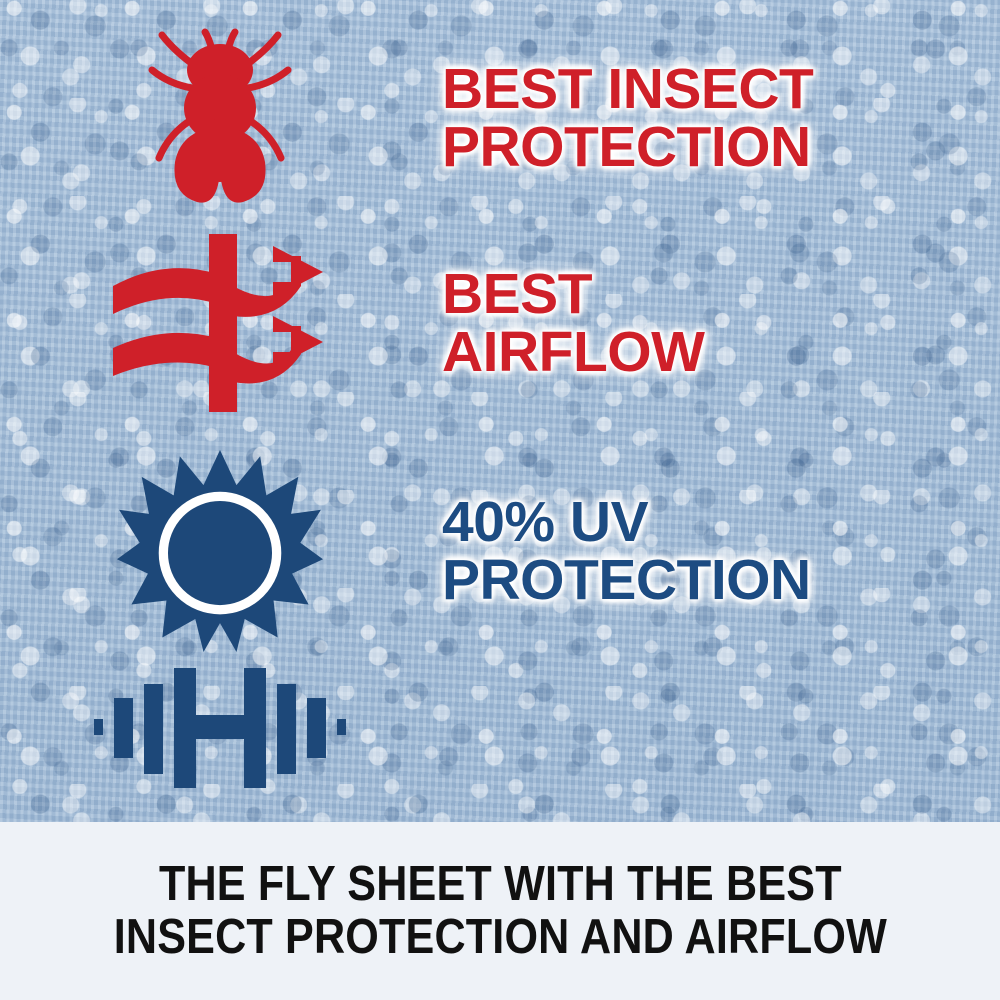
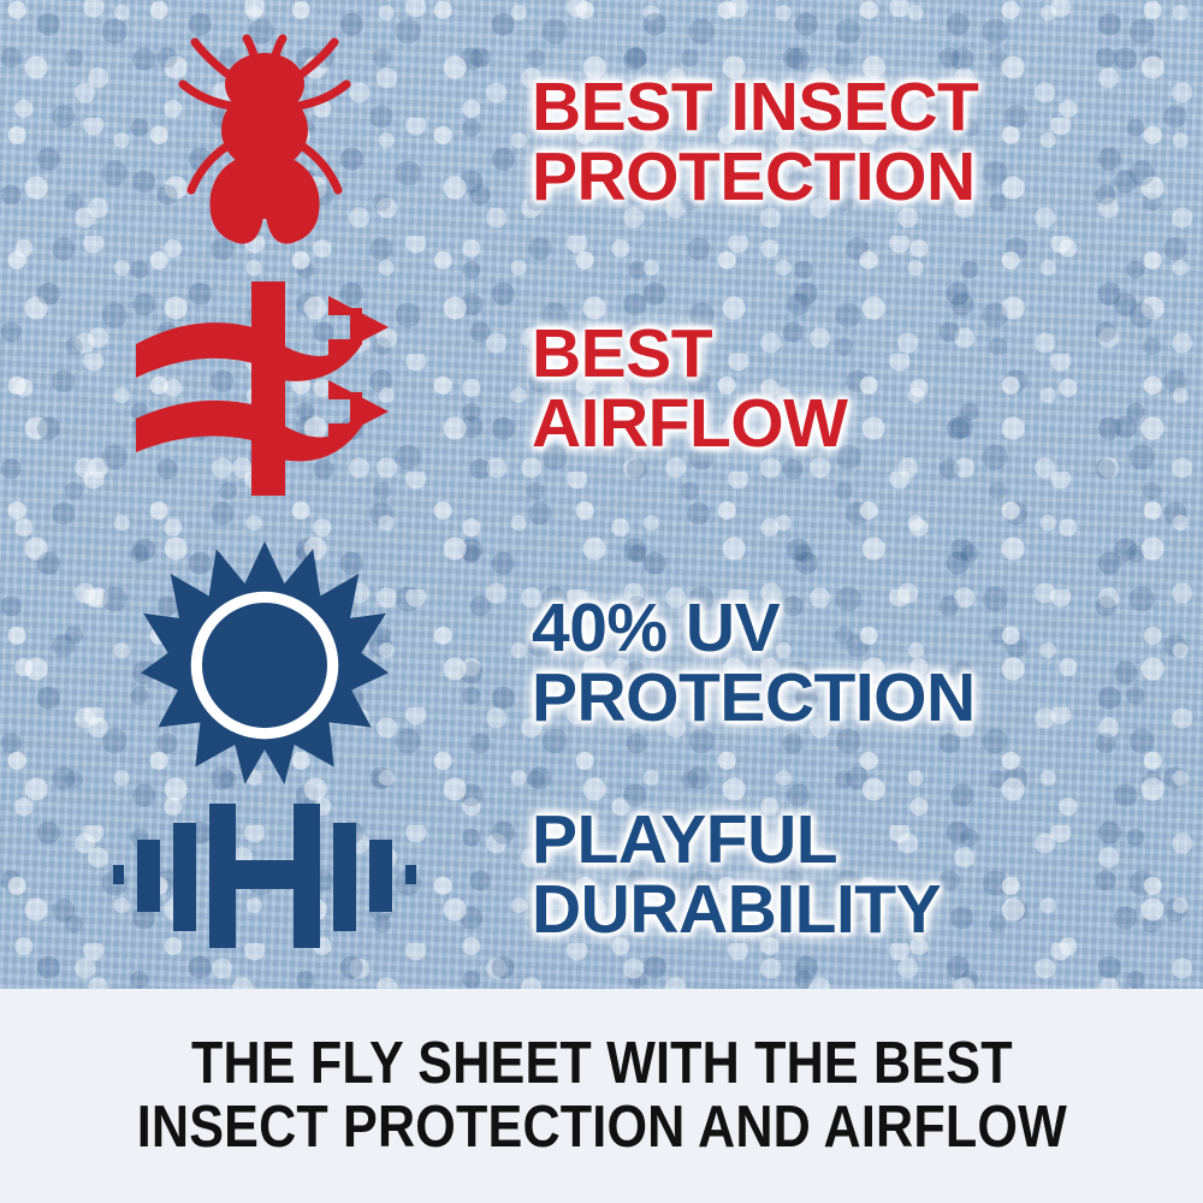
  BEST INSECT
  PROTECTION
  BEST
  AIRFLOW
  40% UV
  PROTECTION
+ PLAYFUL
+ DURABILITY
  THE FLY SHEET WITH THE BEST
  INSECT PROTECTION AND AIRFLOW
